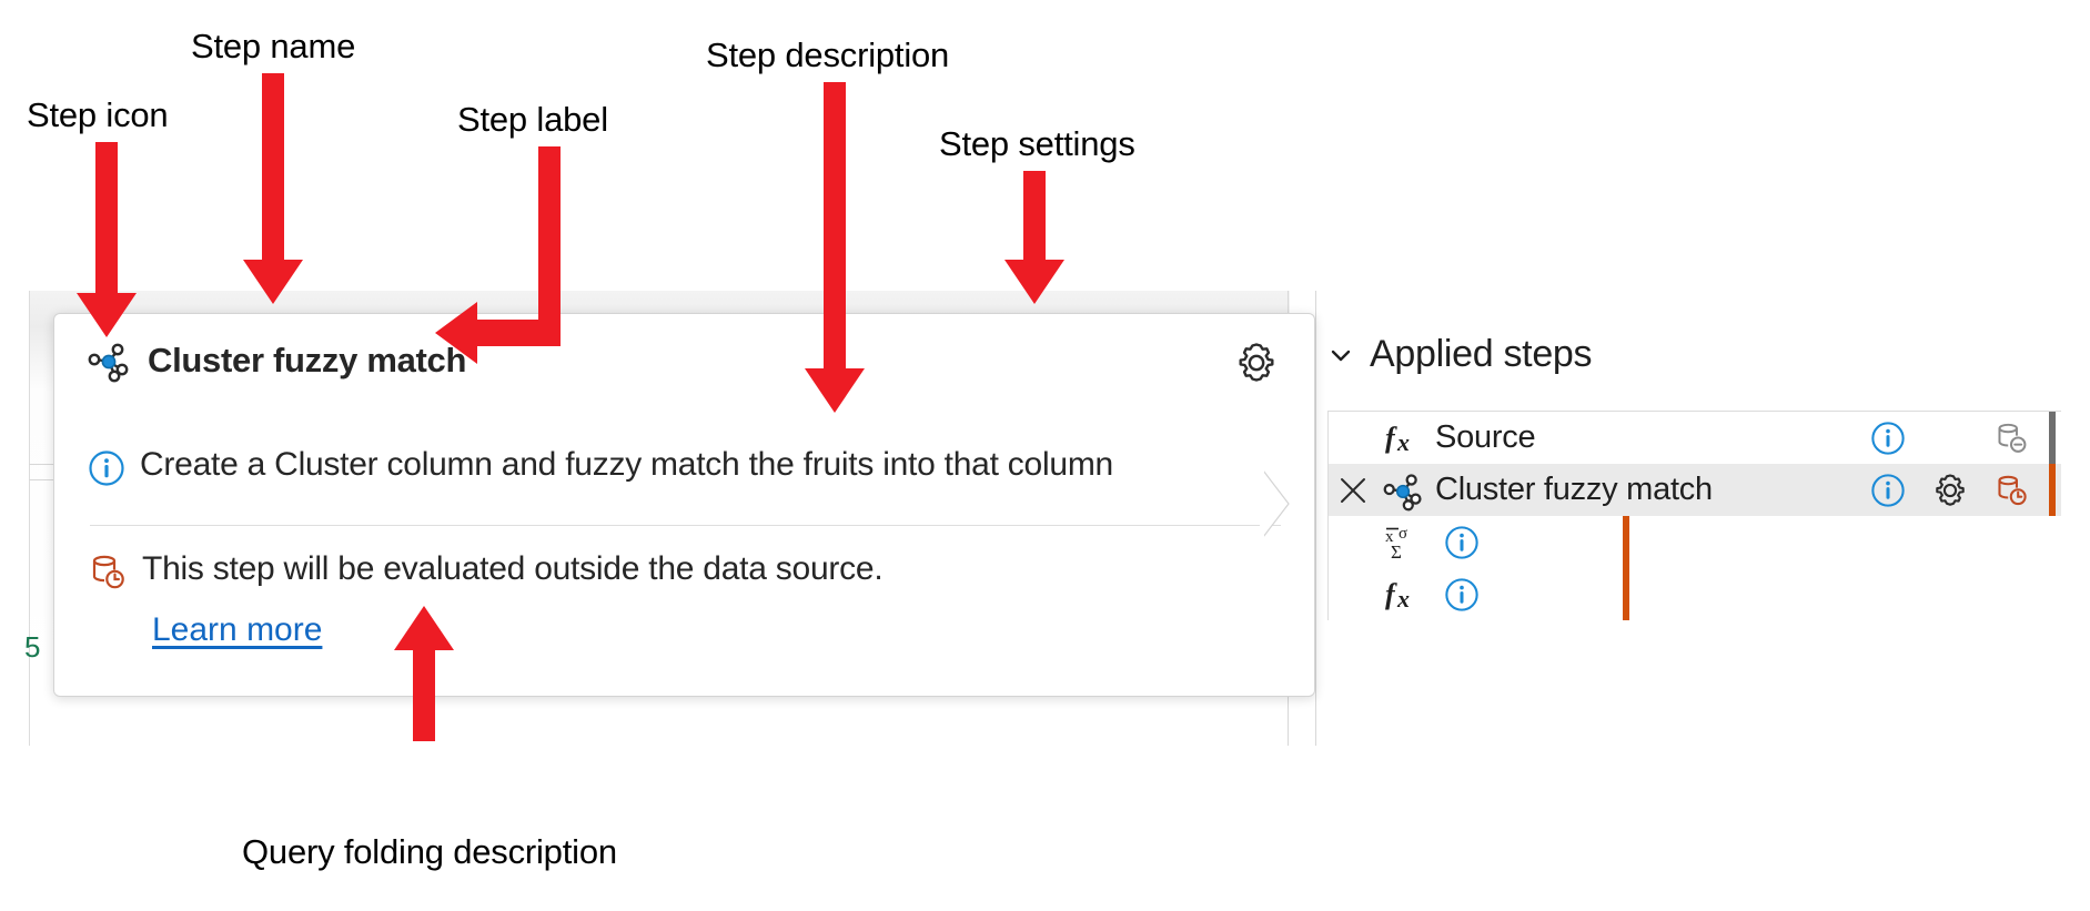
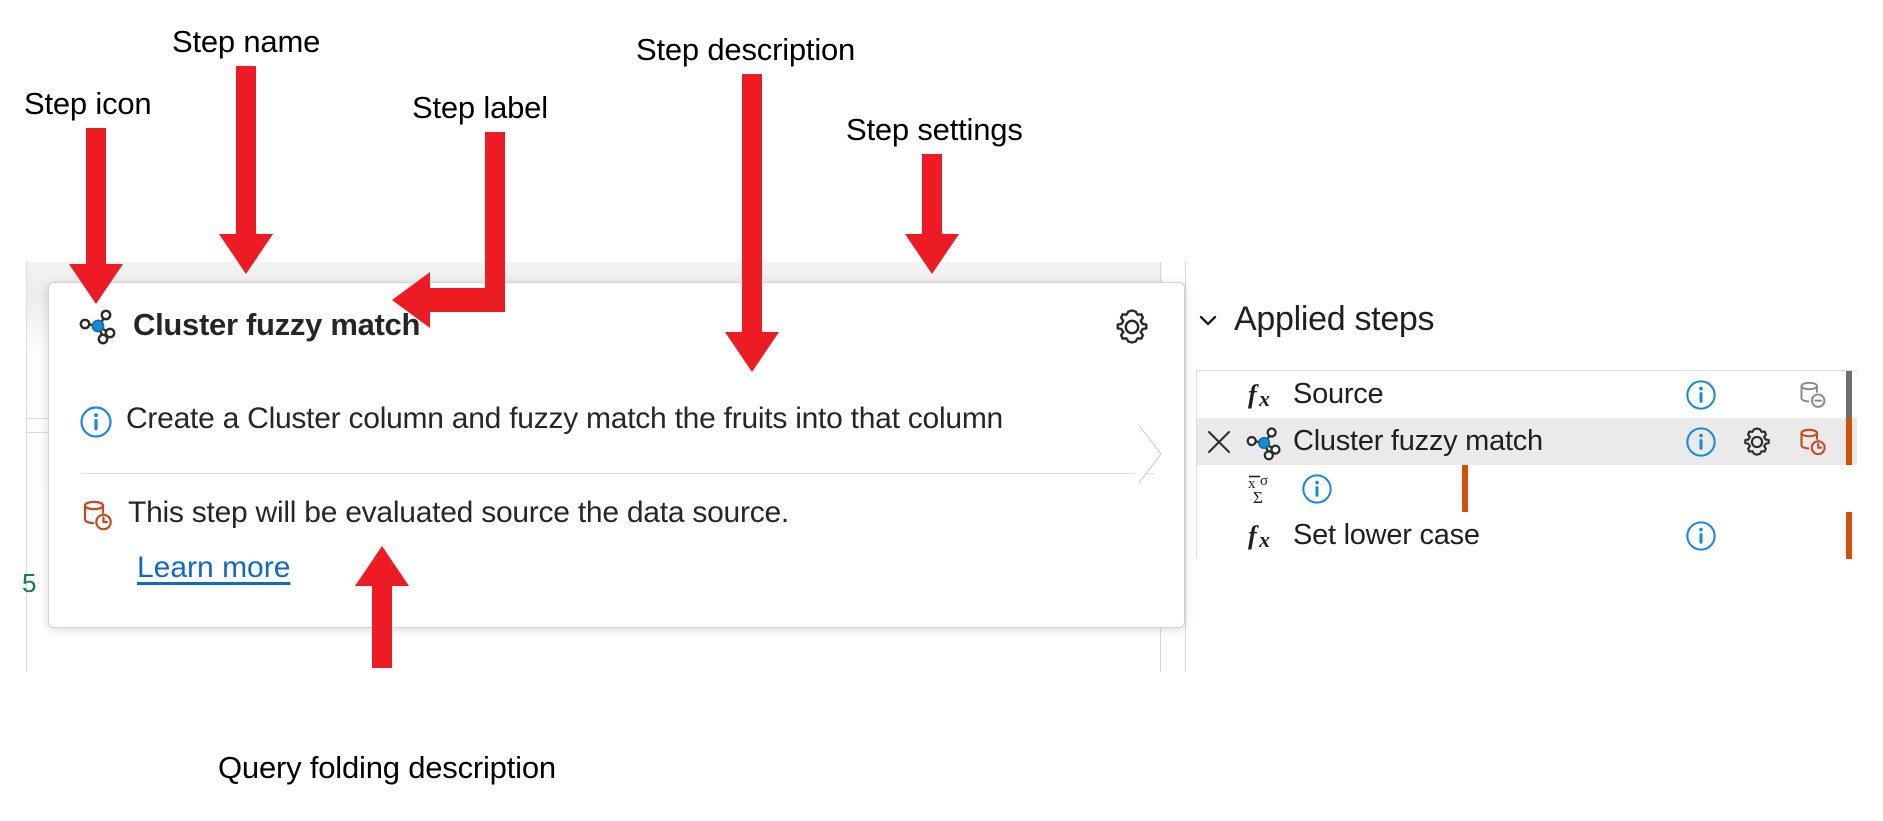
  5
  Cluster fuzzy match
  Create a Cluster column and fuzzy match the fruits into that column
- This step will be evaluated outside the data source.
+ This step will be evaluated source the data source.
  Learn more
  Applied steps
  f
  x
  Source
  Cluster fuzzy match
  x
  σ
  Σ
  f
  x
+ Set lower case
  Step icon
  Step name
  Step label
  Step description
  Step settings
  Query folding description
